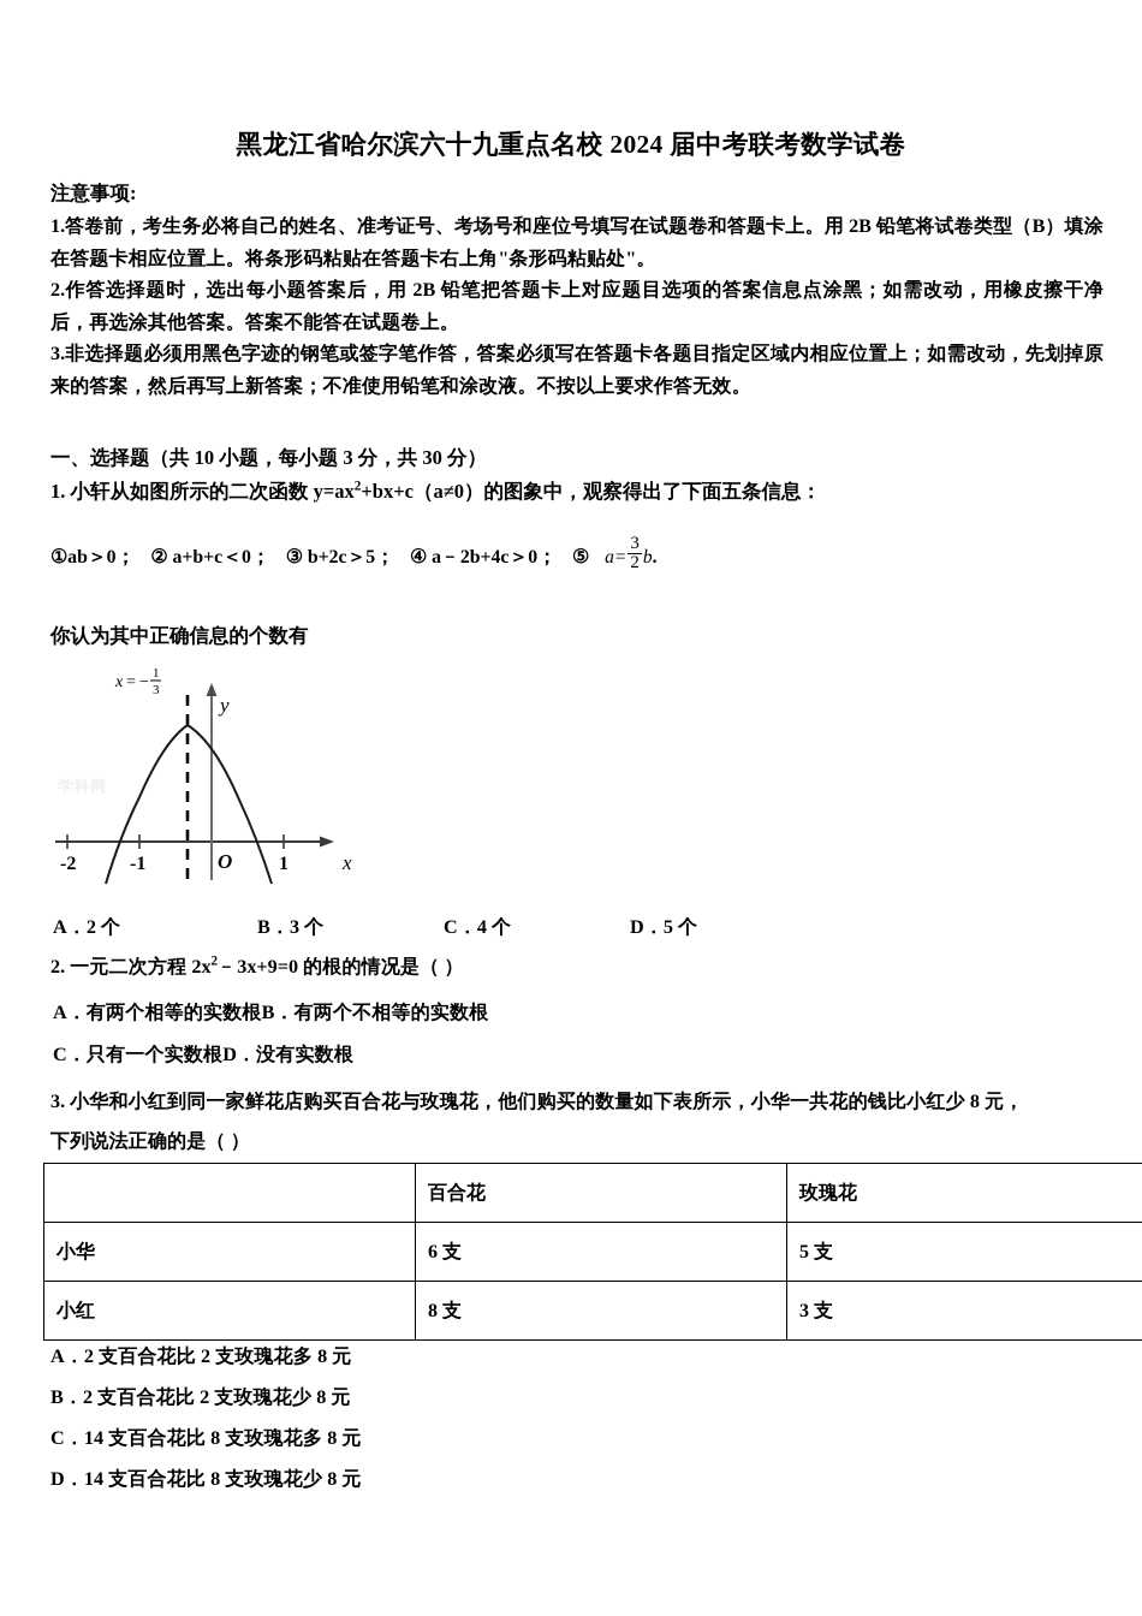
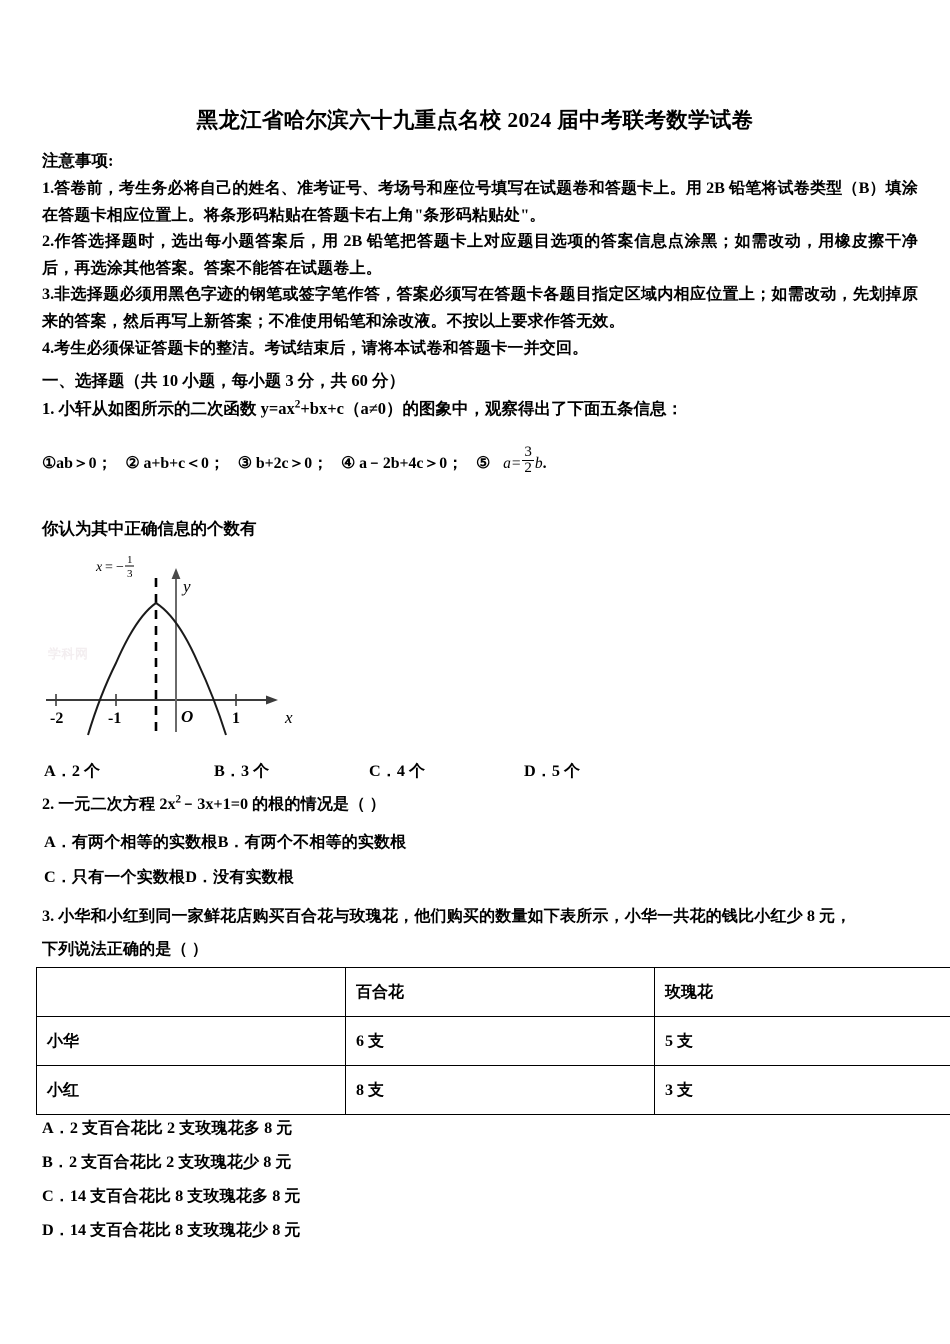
  黑龙江省哈尔滨六十九重点名校 2024 届中考联考数学试卷
  注意事项:
  1.答卷前，考生务必将自己的姓名、准考证号、考场号和座位号填写在试题卷和答题卡上。用 2B 铅笔将试卷类型（B）填涂在答题卡相应位置上。将条形码粘贴在答题卡右上角"条形码粘贴处"。
  2.作答选择题时，选出每小题答案后，用 2B 铅笔把答题卡上对应题目选项的答案信息点涂黑；如需改动，用橡皮擦干净后，再选涂其他答案。答案不能答在试题卷上。
  3.非选择题必须用黑色字迹的钢笔或签字笔作答，答案必须写在答题卡各题目指定区域内相应位置上；如需改动，先划掉原来的答案，然后再写上新答案；不准使用铅笔和涂改液。不按以上要求作答无效。
+ 4.考生必须保证答题卡的整洁。考试结束后，请将本试卷和答题卡一并交回。
- 一、选择题（共 10 小题，每小题 3 分，共 30 分）
+ 一、选择题（共 10 小题，每小题 3 分，共 60 分）
  1. 小轩从如图所示的二次函数 y=ax2+bx+c（a≠0）的图象中，观察得出了下面五条信息：
- ①ab＞0； ② a+b+c＜0； ③ b+2c＞5； ④ a﹣2b+4c＞0； ⑤ a=
+ ①ab＞0； ② a+b+c＜0； ③ b+2c＞0； ④ a﹣2b+4c＞0； ⑤ a=
  3
  2
  b.
  你认为其中正确信息的个数有
  -2
  -1
  1
  O
  x
  y
  x
  =
  −
  1
  3
  A．2 个 B．3 个 C．4 个 D．5 个
- 2. 一元二次方程 2x2﹣3x+9=0 的根的情况是（ ）
+ 2. 一元二次方程 2x2﹣3x+1=0 的根的情况是（ ）
  A．有两个相等的实数根B．有两个不相等的实数根
  C．只有一个实数根D．没有实数根
  3. 小华和小红到同一家鲜花店购买百合花与玫瑰花，他们购买的数量如下表所示，小华一共花的钱比小红少 8 元，
  下列说法正确的是（ ）
  	百合花	玫瑰花
  小华	6 支	5 支
  小红	8 支	3 支
  A．2 支百合花比 2 支玫瑰花多 8 元
  B．2 支百合花比 2 支玫瑰花少 8 元
  C．14 支百合花比 8 支玫瑰花多 8 元
  D．14 支百合花比 8 支玫瑰花少 8 元
